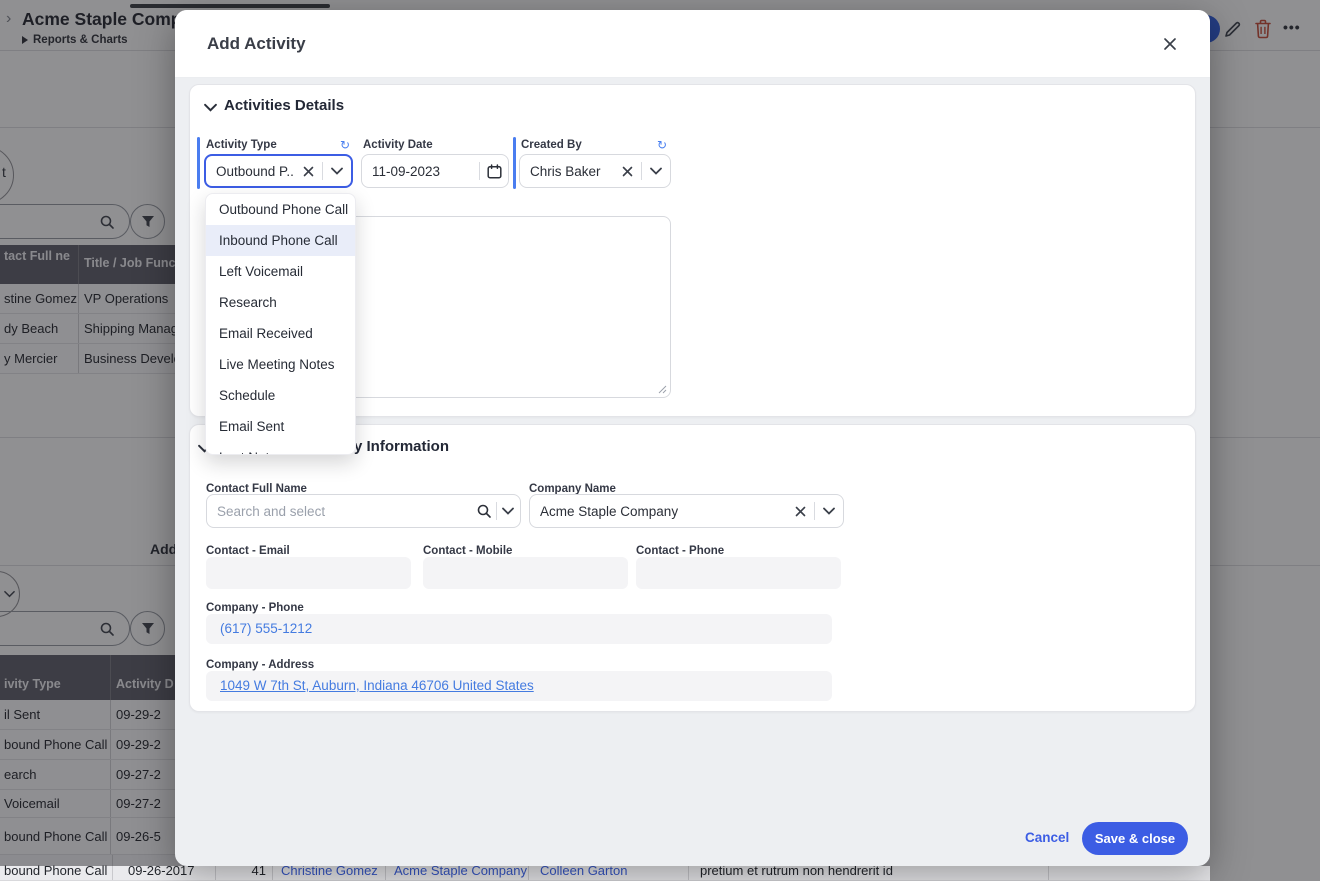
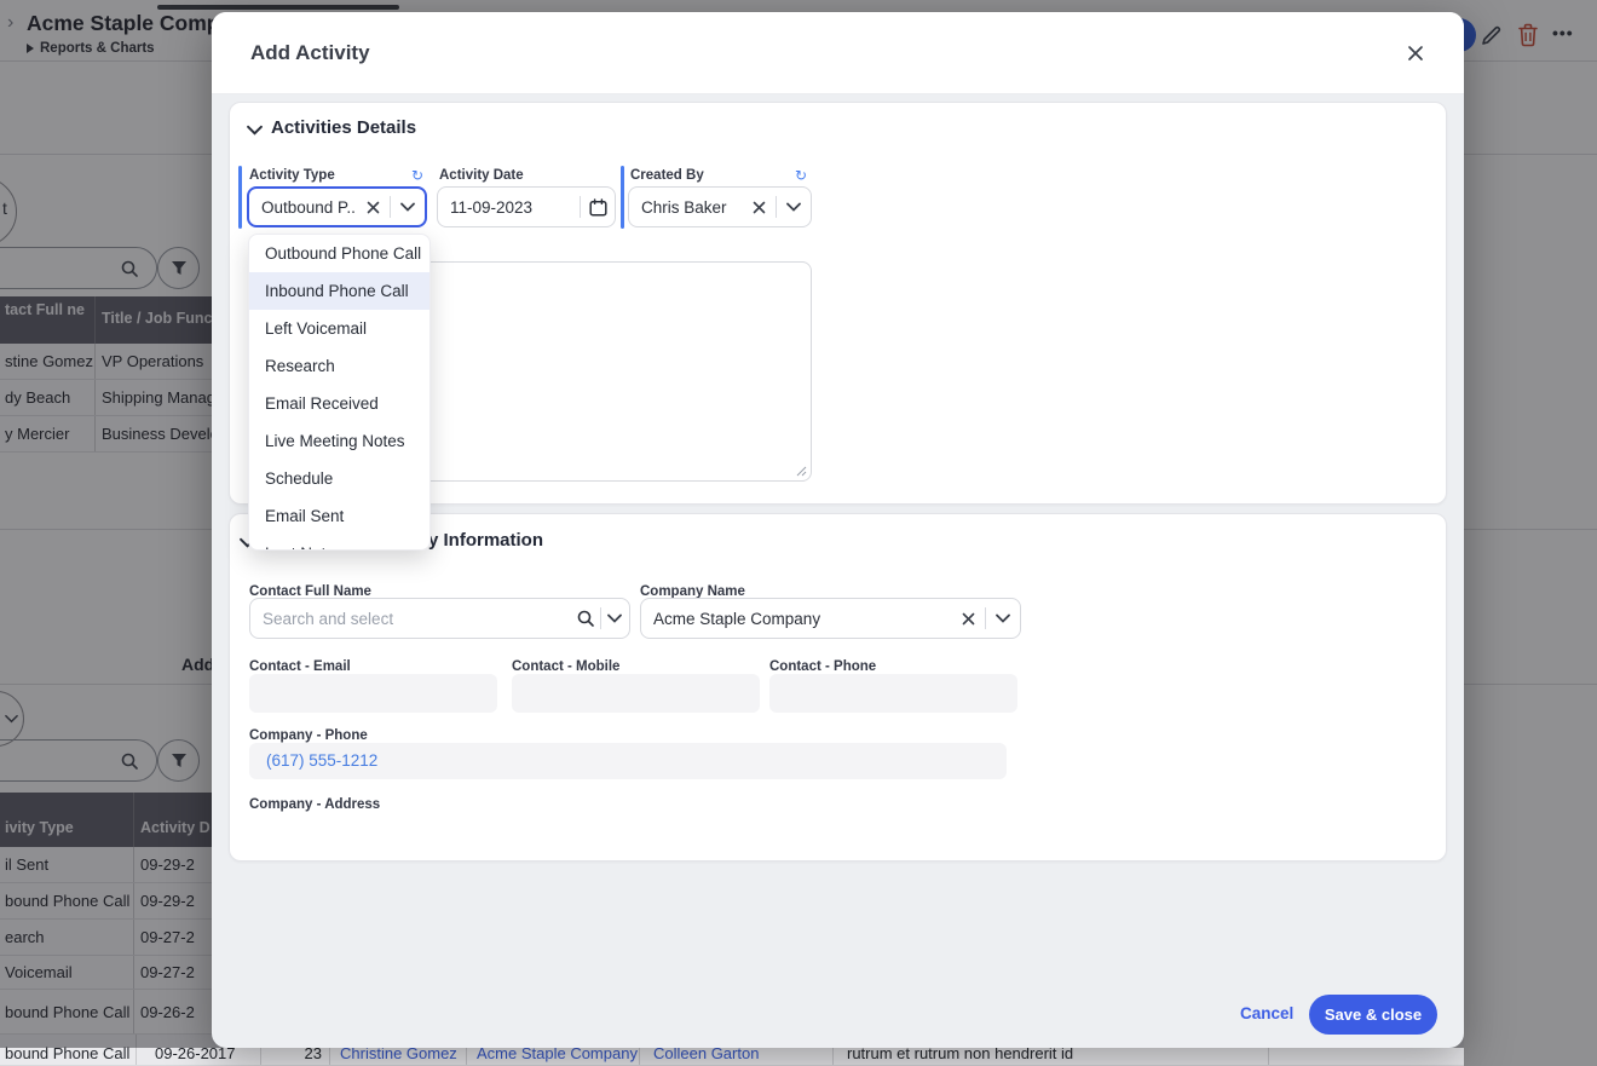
  ›
  Acme Staple Com
  Reports & Charts
  •••
  t
  tact Full ne
  Title / Job Func
  stine Gomez
  VP Operations
  dy Beach
  Shipping Mana
  y Mercier
  Business Devel
  Add
  ivity Type
  Activity D
  il Sent
  09-29-2
  bound Phone Call
  09-29-2
  earch
  09-27-2
  Voicemail
  09-27-2
  bound Phone Call
- 09-26-5
+ 09-26-2
  bound Phone Call
  09-26-2017
- 41
+ 23
  Christine Gomez
  Acme Staple Company
  Colleen Garton
- pretium et rutrum non hendrerit id
+ rutrum et rutrum non hendrerit id
  Add Activity
  Activities Details
  Activity Type
  ↻
  Outbound P..
  Activity Date
  11-09-2023
  Created By
  ↻
  Chris Baker
  Contact Full Name
  Search and select
  Company Name
  Acme Staple Company
  Contact - Email
  Contact - Mobile
  Contact - Phone
  Company - Phone
  (617) 555-1212
  Company - Address
- 1049 W 7th St, Auburn, Indiana 46706 United States
  Cancel
  Save & close
  Outbound Phone Call
  Inbound Phone Call
  Left Voicemail
  Research
  Email Received
  Live Meeting Notes
  Schedule
  Email Sent
